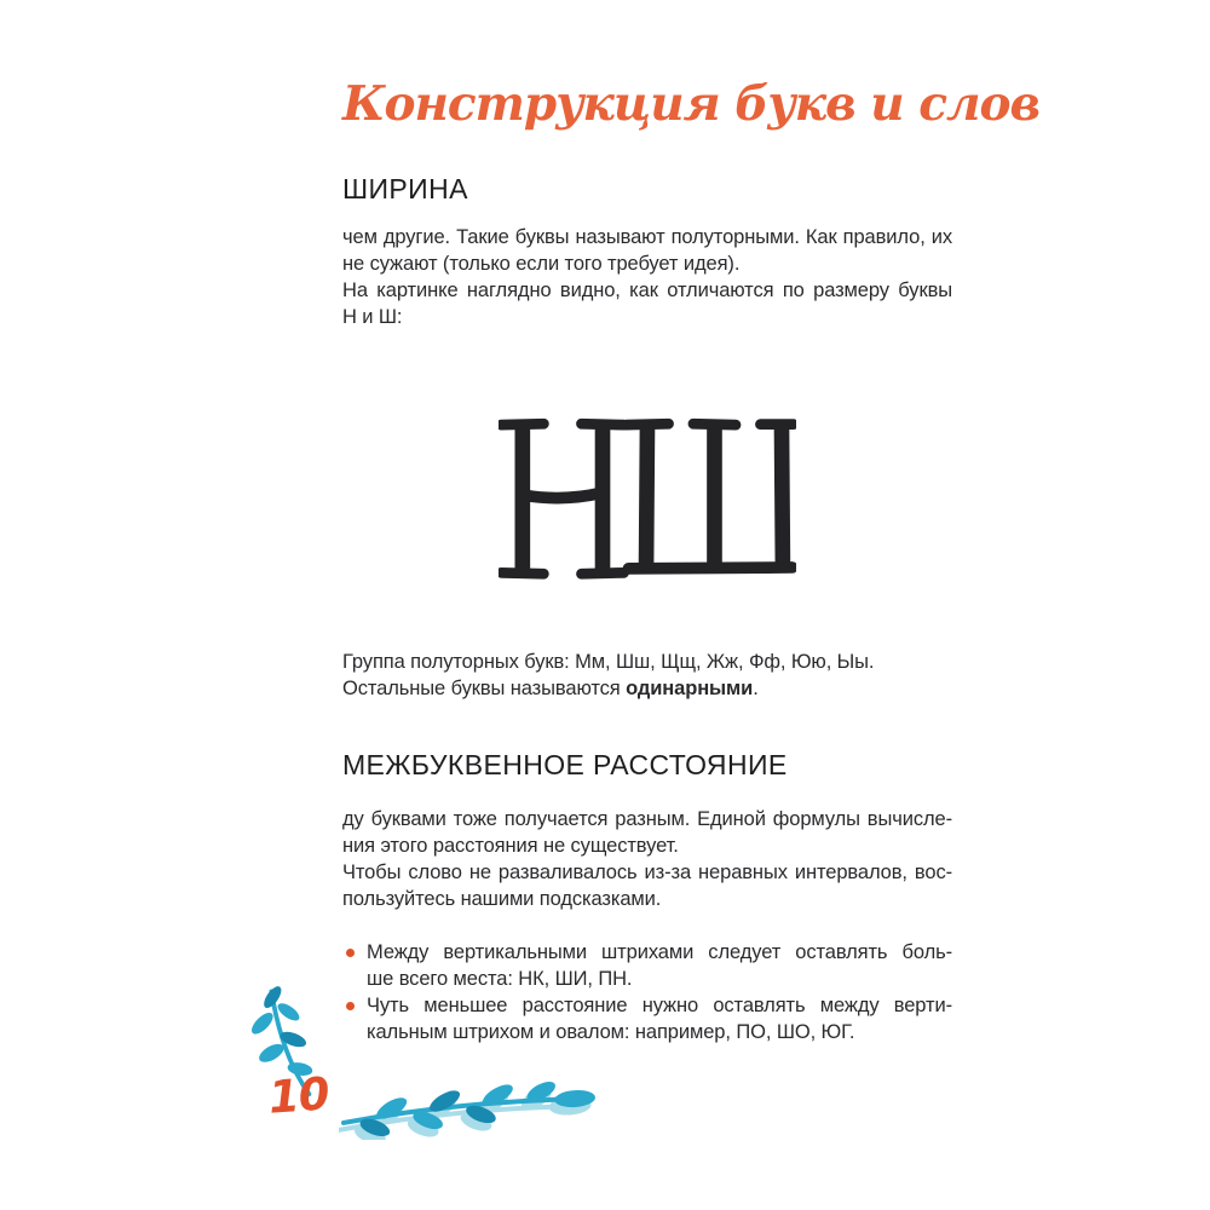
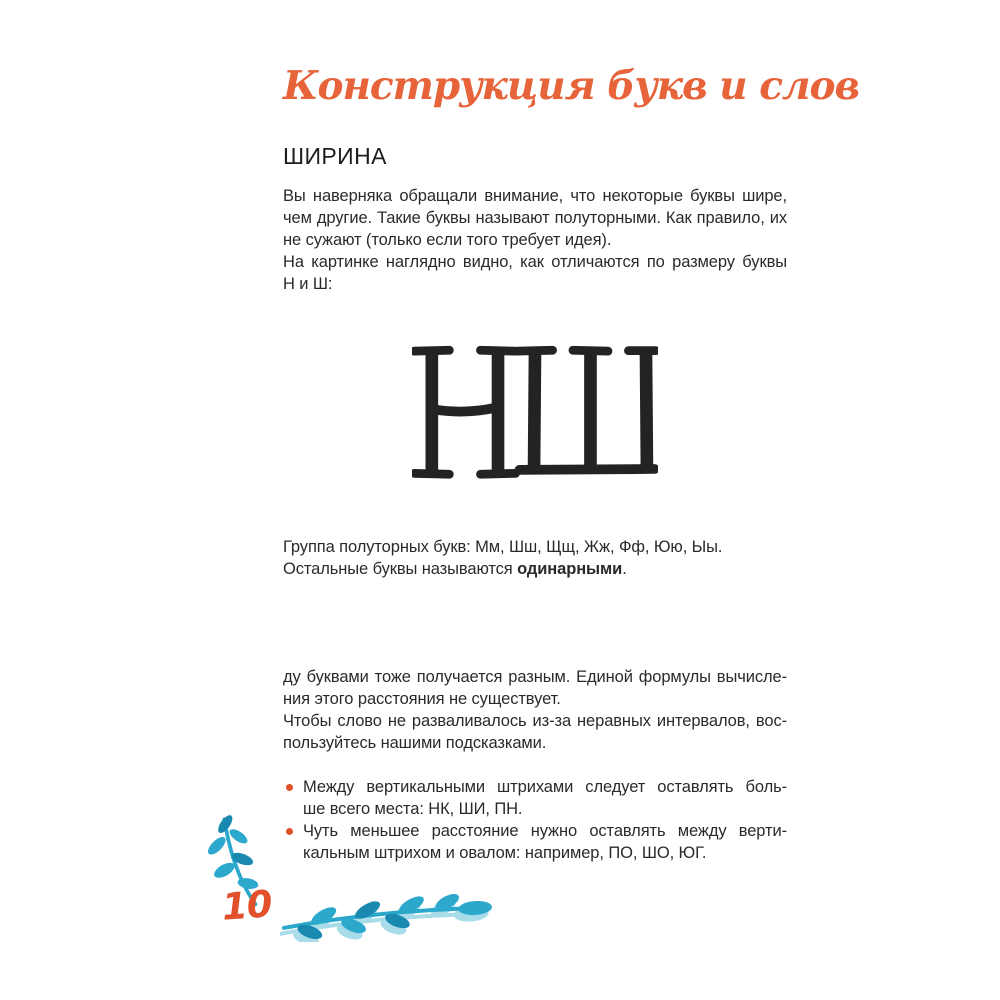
  Конструкция букв и слов
  ШИРИНА
+ Вы наверняка обращали внимание, что некоторые буквы шире,
  чем другие. Такие буквы называют полуторными. Как правило, их
  не сужают (только если того требует идея).
  На картинке наглядно видно, как отличаются по размеру буквы
  Н и Ш:
  Группа полуторных букв: Мм, Шш, Щщ, Жж, Фф, Юю, Ыы.
  Остальные буквы называются одинарными.
- МЕЖБУКВЕННОЕ РАССТОЯНИЕ
  ду буквами тоже получается разным. Единой формулы вычисле-
  ния этого расстояния не существует.
  Чтобы слово не разваливалось из-за неравных интервалов, вос-
  пользуйтесь нашими подсказками.
  Между вертикальными штрихами следует оставлять боль-
  ше всего места: НК, ШИ, ПН.
  Чуть меньшее расстояние нужно оставлять между верти-
  кальным штрихом и овалом: например, ПО, ШО, ЮГ.
